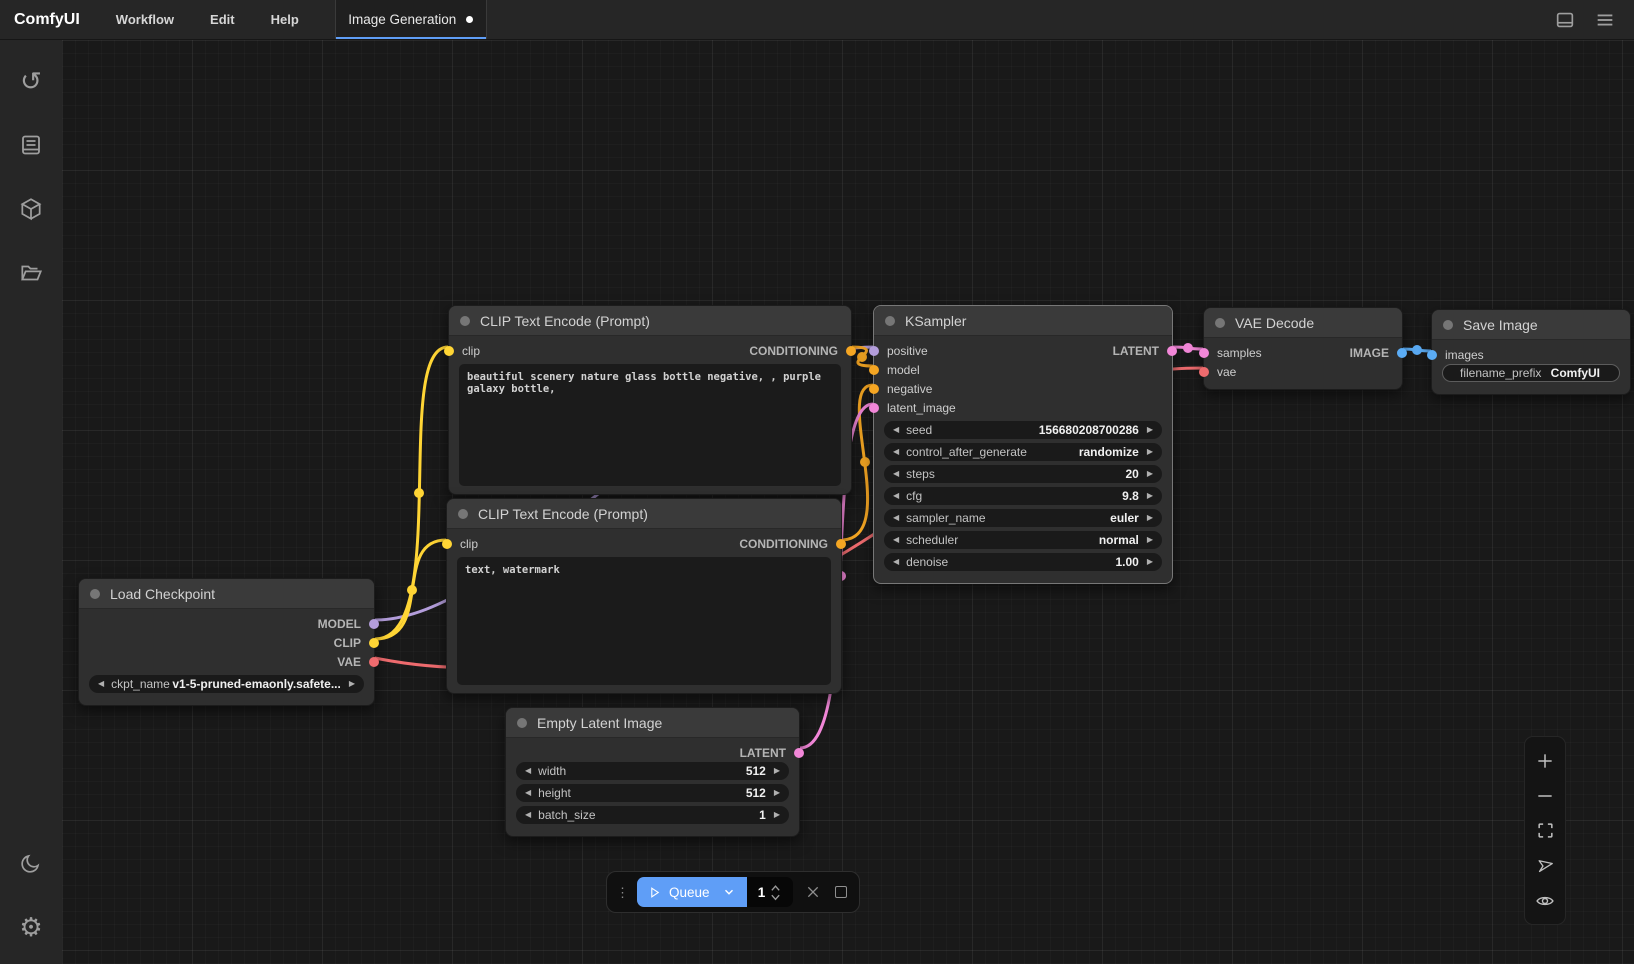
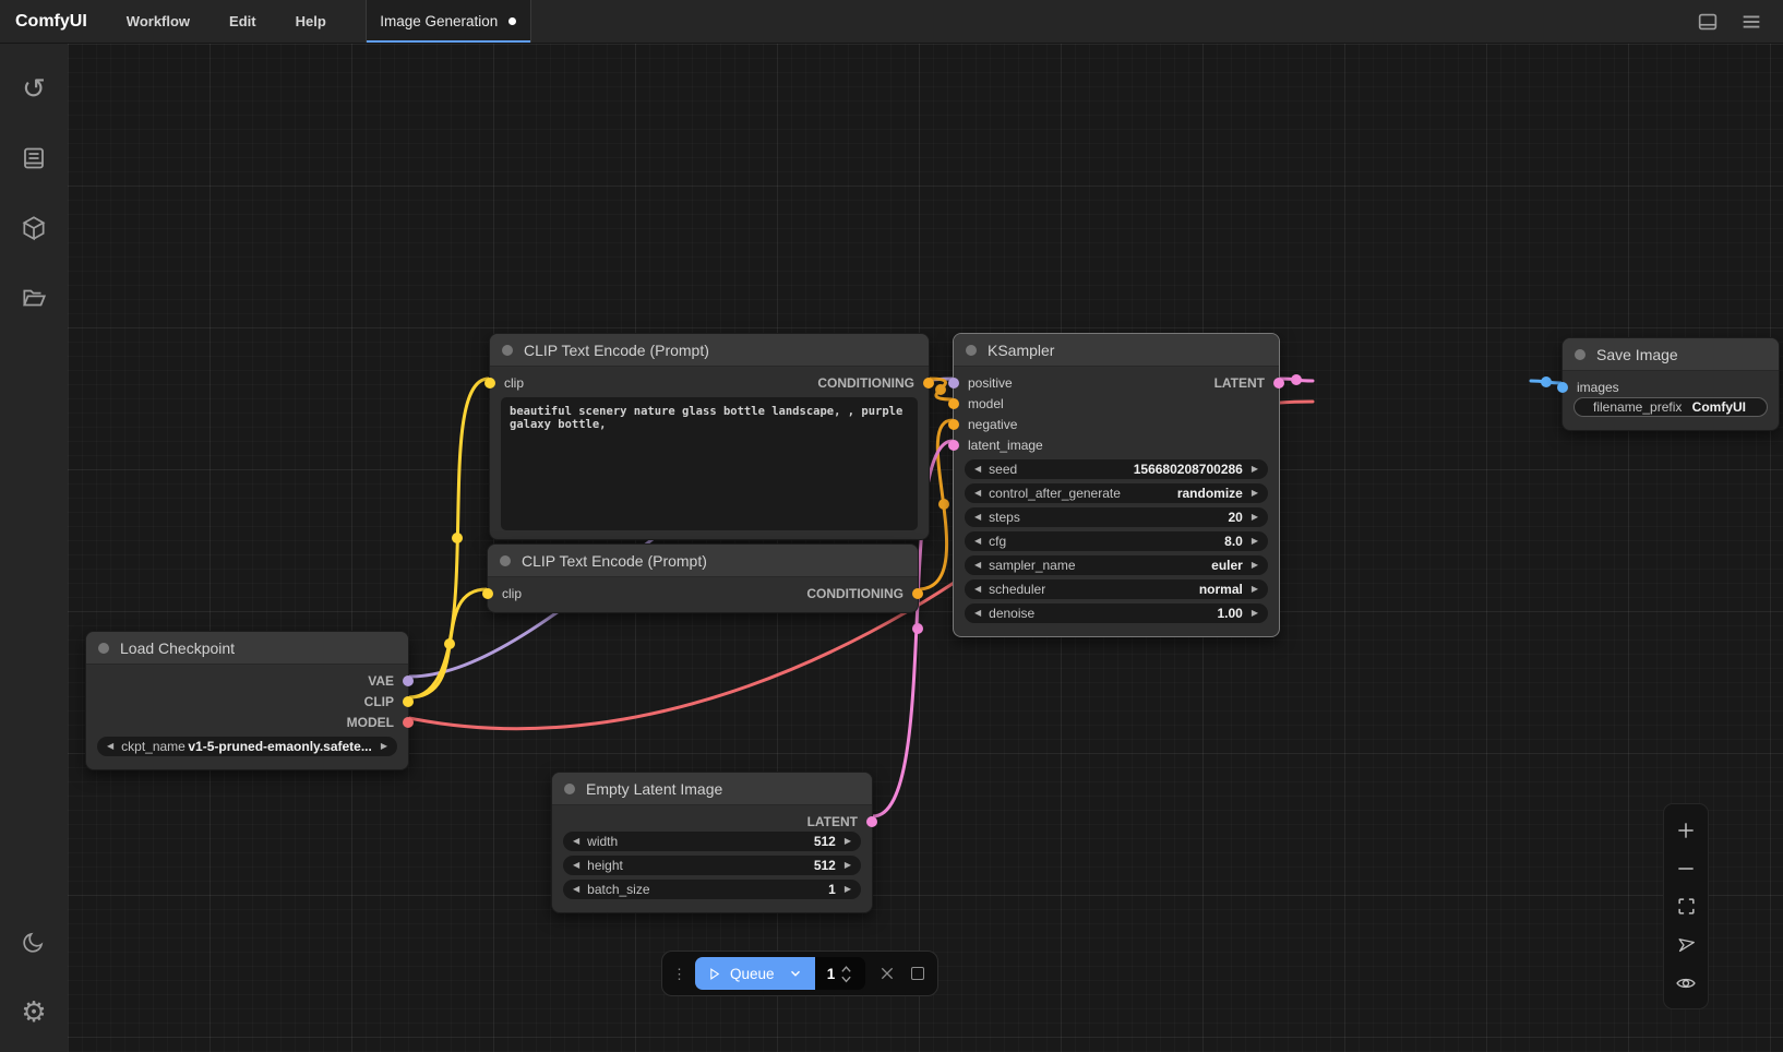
  ComfyUI
  Workflow
  Edit
  Help
  Image Generation
  ↺
  ⚙
  Load Checkpoint
- MODEL
+ VAE
  CLIP
- VAE
+ MODEL
  ◀
  ckpt_name
  v1-5-pruned-emaonly.safete...
  ▶
  CLIP Text Encode (Prompt)
  clip
  CONDITIONING
- beautiful scenery nature glass bottle negative, , purple galaxy bottle,
+ beautiful scenery nature glass bottle landscape, , purple galaxy bottle,
  CLIP Text Encode (Prompt)
  clip
  CONDITIONING
- text, watermark
  Empty Latent Image
  LATENT
  ◀
  width
  512
  ▶
  ◀
  height
  512
  ▶
  ◀
  batch_size
  1
  ▶
  KSampler
  positive
  LATENT
  model
  negative
  latent_image
  ◀
  seed
  156680208700286
  ▶
  ◀
  control_after_generate
  randomize
  ▶
  ◀
  steps
  20
  ▶
  ◀
  cfg
- 9.8
+ 8.0
  ▶
  ◀
  sampler_name
  euler
  ▶
  ◀
  scheduler
  normal
  ▶
  ◀
  denoise
  1.00
  ▶
- VAE Decode
- samples
- IMAGE
- vae
  Save Image
  images
  filename_prefix
  ComfyUI
  ⋮
  Queue
  1
